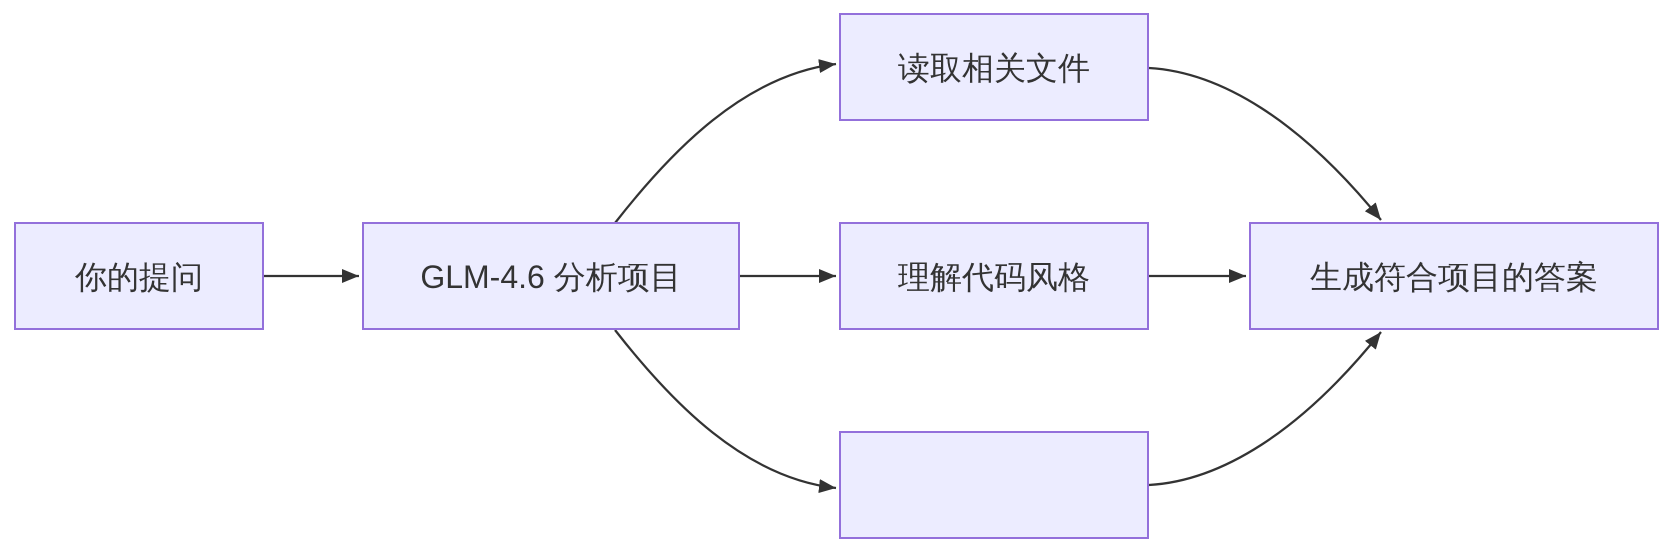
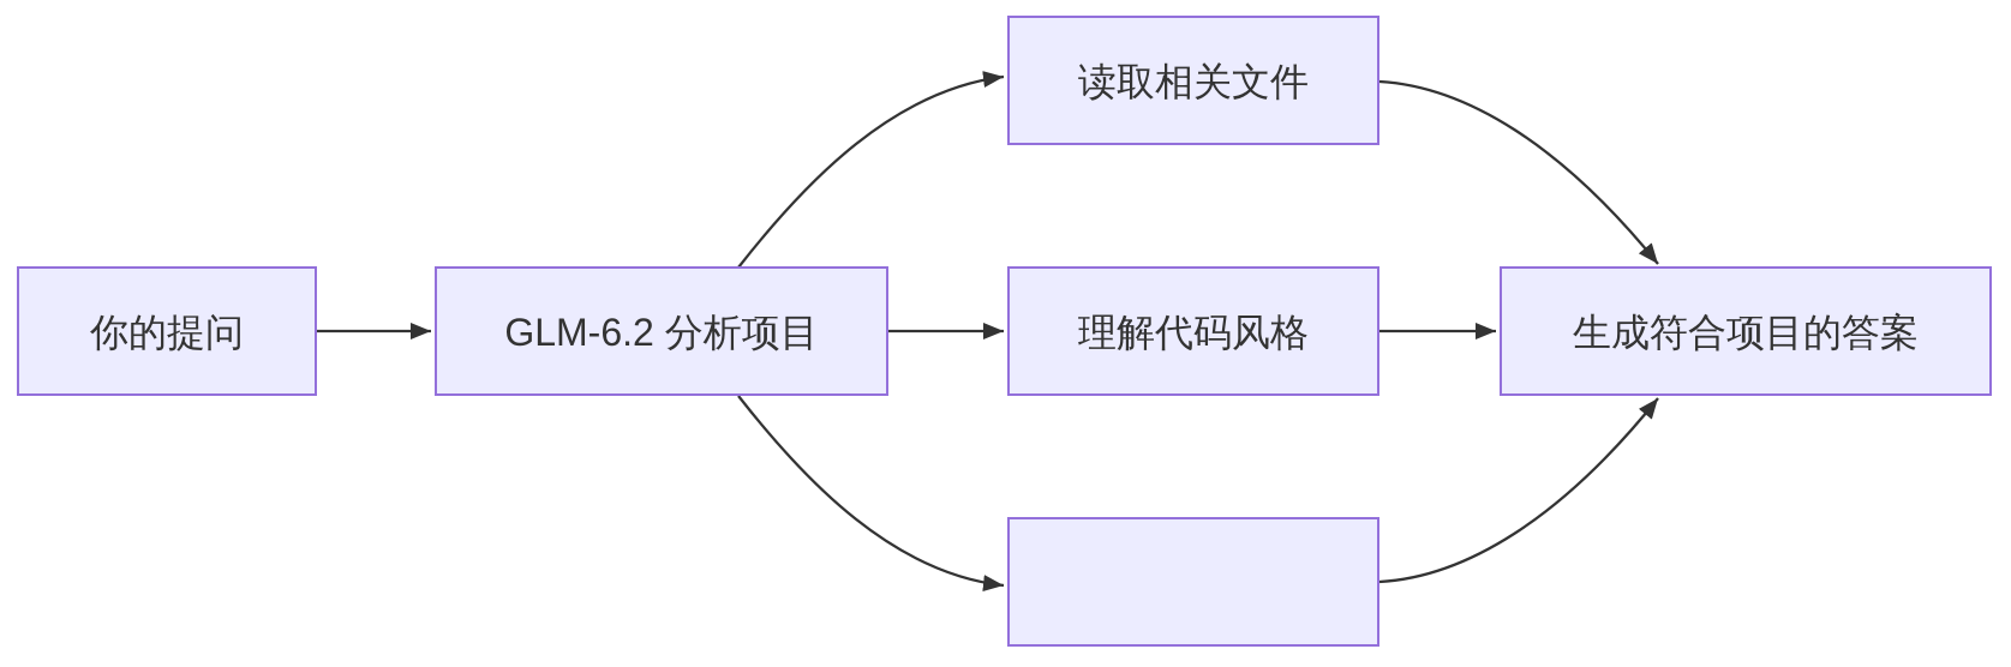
  你的提问
- GLM-4.6 分析项目
+ GLM-6.2 分析项目
  读取相关文件
  理解代码风格
  生成符合项目的答案
